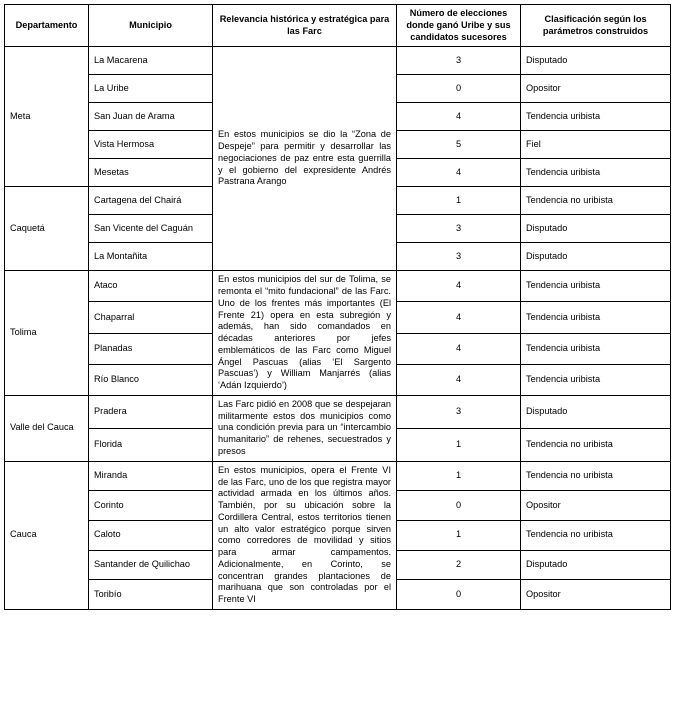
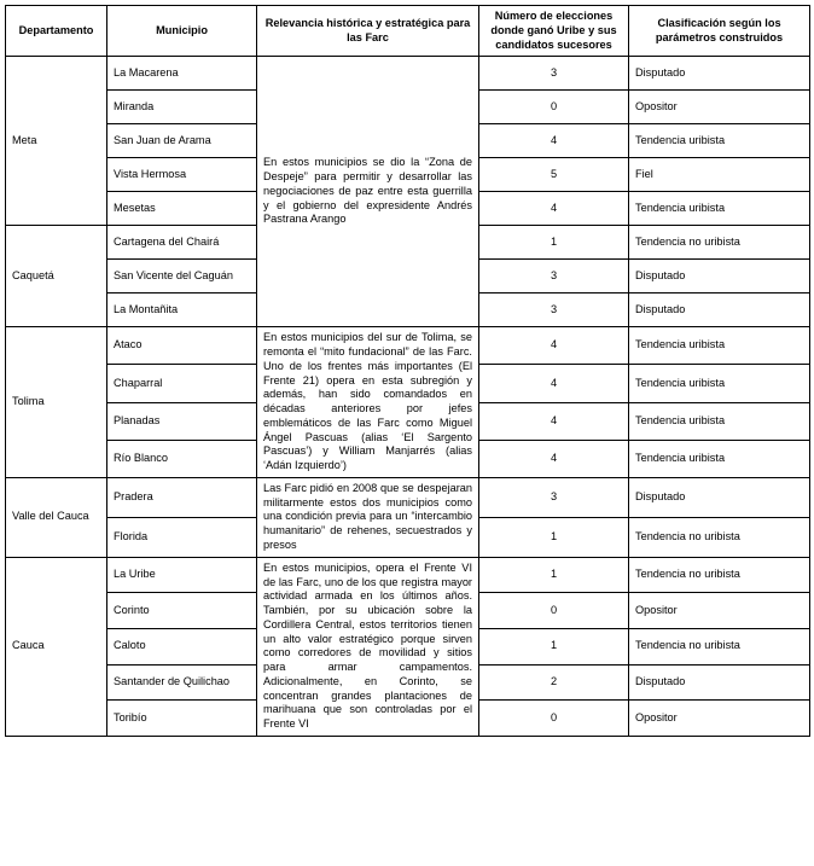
  Departamento	Municipio	Relevancia histórica y estratégica para las Farc	Número de elecciones donde ganó Uribe y sus candidatos sucesores	Clasificación según los parámetros construidos
  Meta	La Macarena	En estos municipios se dio la “Zona de Despeje” para permitir y desarrollar las negociaciones de paz entre esta guerrilla y el gobierno del expresidente Andrés Pastrana Arango	3	Disputado
- La Uribe	0	Opositor
+ Miranda	0	Opositor
  San Juan de Arama	4	Tendencia uribista
  Vista Hermosa	5	Fiel
  Mesetas	4	Tendencia uribista
  Caquetá	Cartagena del Chairá	1	Tendencia no uribista
  San Vicente del Caguán	3	Disputado
  La Montañita	3	Disputado
  Tolima	Ataco	En estos municipios del sur de Tolima, se remonta el “mito fundacional” de las Farc. Uno de los frentes más importantes (El Frente 21) opera en esta subregión y además, han sido comandados en décadas anteriores por jefes emblemáticos de las Farc como Miguel Ángel Pascuas (alias ‘El Sargento Pascuas’) y William Manjarrés (alias ‘Adán Izquierdo’)	4	Tendencia uribista
  Chaparral	4	Tendencia uribista
  Planadas	4	Tendencia uribista
  Río Blanco	4	Tendencia uribista
  Valle del Cauca	Pradera	Las Farc pidió en 2008 que se despejaran militarmente estos dos municipios como una condición previa para un “intercambio humanitario” de rehenes, secuestrados y presos	3	Disputado
  Florida	1	Tendencia no uribista
- Cauca	Miranda	En estos municipios, opera el Frente VI de las Farc, uno de los que registra mayor actividad armada en los últimos años. También, por su ubicación sobre la Cordillera Central, estos territorios tienen un alto valor estratégico porque sirven como corredores de movilidad y sitios para armar campamentos. Adicionalmente, en Corinto, se concentran grandes plantaciones de marihuana que son controladas por el Frente VI	1	Tendencia no uribista
+ Cauca	La Uribe	En estos municipios, opera el Frente VI de las Farc, uno de los que registra mayor actividad armada en los últimos años. También, por su ubicación sobre la Cordillera Central, estos territorios tienen un alto valor estratégico porque sirven como corredores de movilidad y sitios para armar campamentos. Adicionalmente, en Corinto, se concentran grandes plantaciones de marihuana que son controladas por el Frente VI	1	Tendencia no uribista
  Corinto	0	Opositor
  Caloto	1	Tendencia no uribista
  Santander de Quilichao	2	Disputado
  Toribío	0	Opositor
